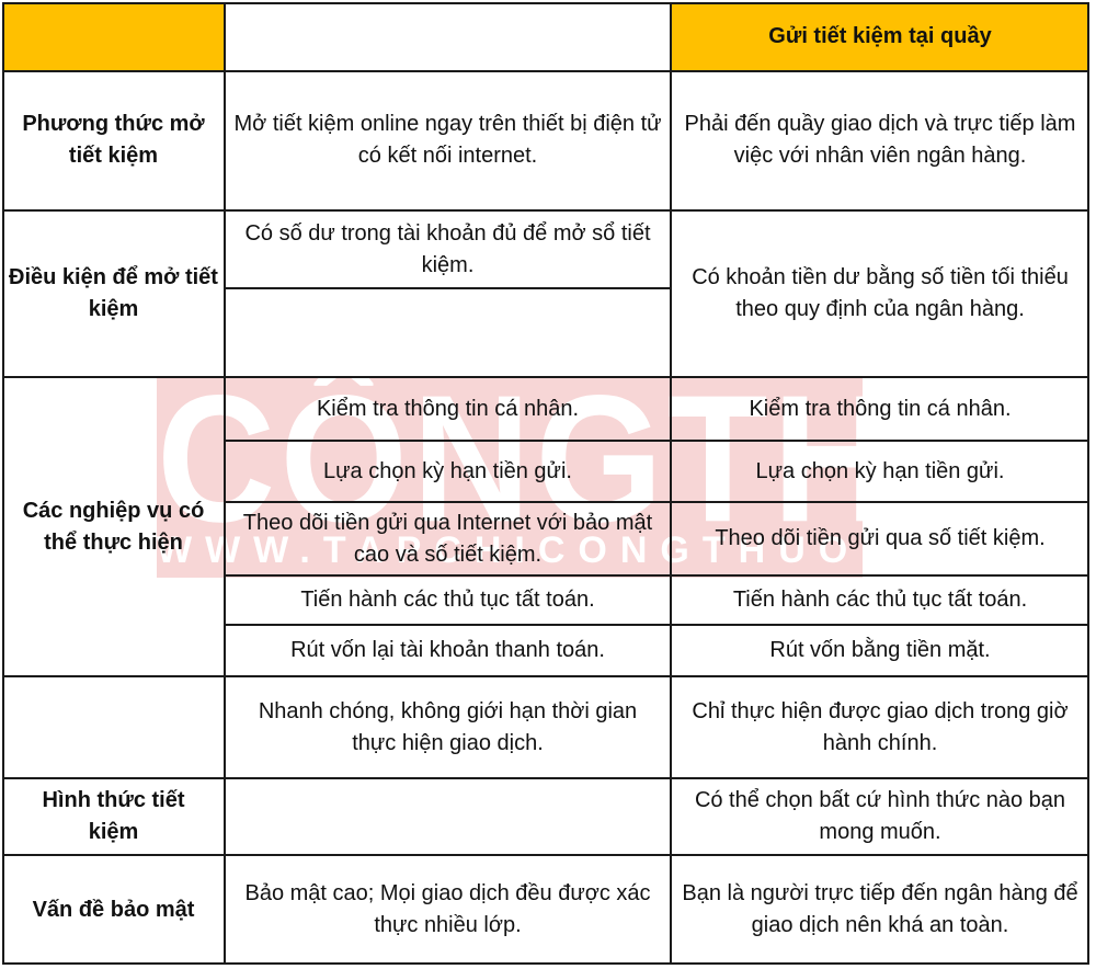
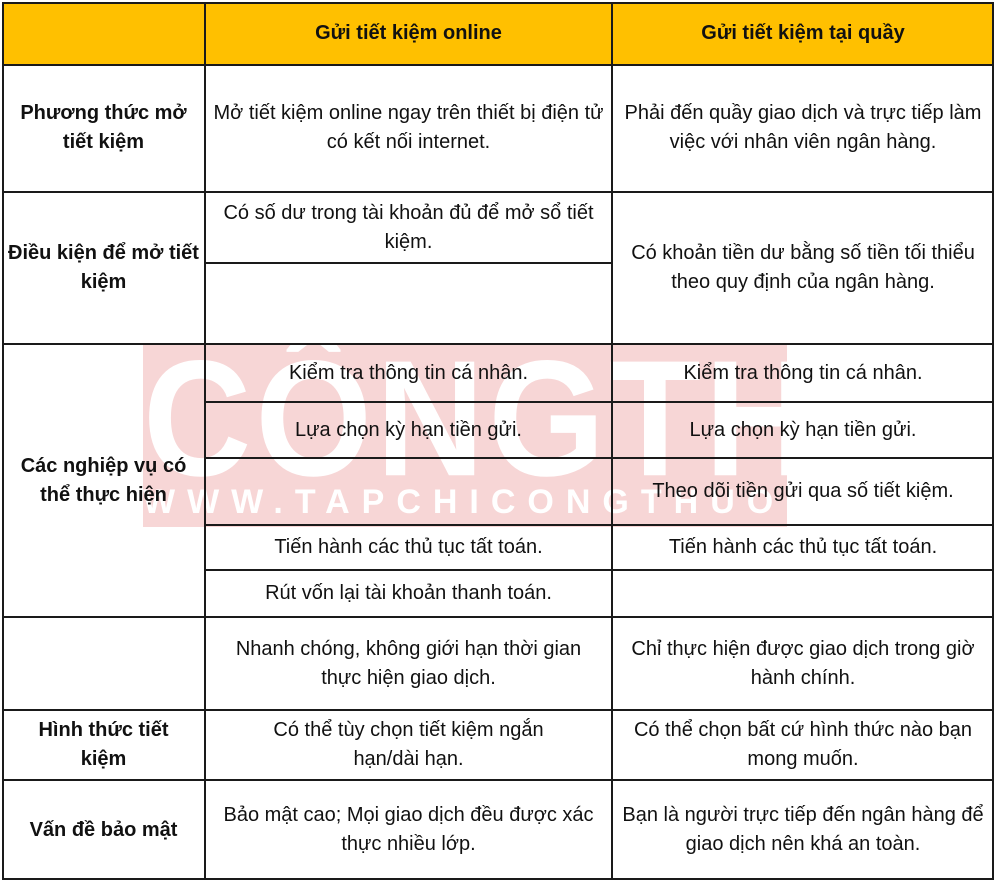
  WWW.TAPCHICONGTHUO
+ Gửi tiết kiệm online
  Gửi tiết kiệm tại quầy
  Phương thức mở tiết kiệm
  Mở tiết kiệm online ngay trên thiết bị điện tử có kết nối internet.
  Phải đến quầy giao dịch và trực tiếp làm việc với nhân viên ngân hàng.
  Điều kiện để mở tiết kiệm
  Có số dư trong tài khoản đủ để mở sổ tiết kiệm.
  Có khoản tiền dư bằng số tiền tối thiểu theo quy định của ngân hàng.
  Các nghiệp vụ có thể thực hiện
  Kiểm tra thông tin cá nhân.
  Lựa chọn kỳ hạn tiền gửi.
- Theo dõi tiền gửi qua Internet với bảo mật cao và số tiết kiệm.
  Tiến hành các thủ tục tất toán.
  Rút vốn lại tài khoản thanh toán.
  Kiểm tra thông tin cá nhân.
  Lựa chọn kỳ hạn tiền gửi.
  Theo dõi tiền gửi qua số tiết kiệm.
  Tiến hành các thủ tục tất toán.
- Rút vốn bằng tiền mặt.
  Nhanh chóng, không giới hạn thời gian thực hiện giao dịch.
  Chỉ thực hiện được giao dịch trong giờ hành chính.
  Hình thức tiết kiệm
+ Có thể tùy chọn tiết kiệm ngắn hạn/dài hạn.
  Có thể chọn bất cứ hình thức nào bạn mong muốn.
  Vấn đề bảo mật
  Bảo mật cao; Mọi giao dịch đều được xác thực nhiều lớp.
  Bạn là người trực tiếp đến ngân hàng để giao dịch nên khá an toàn.
